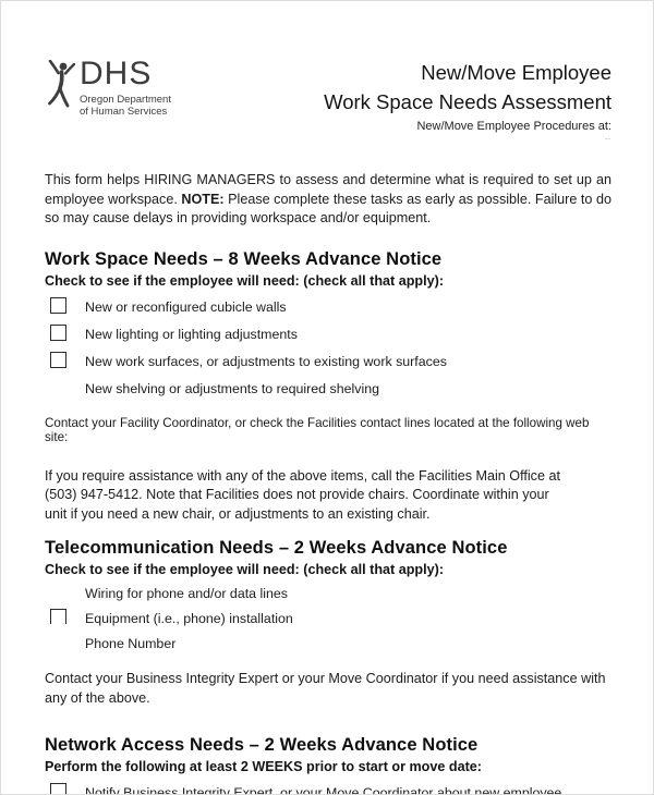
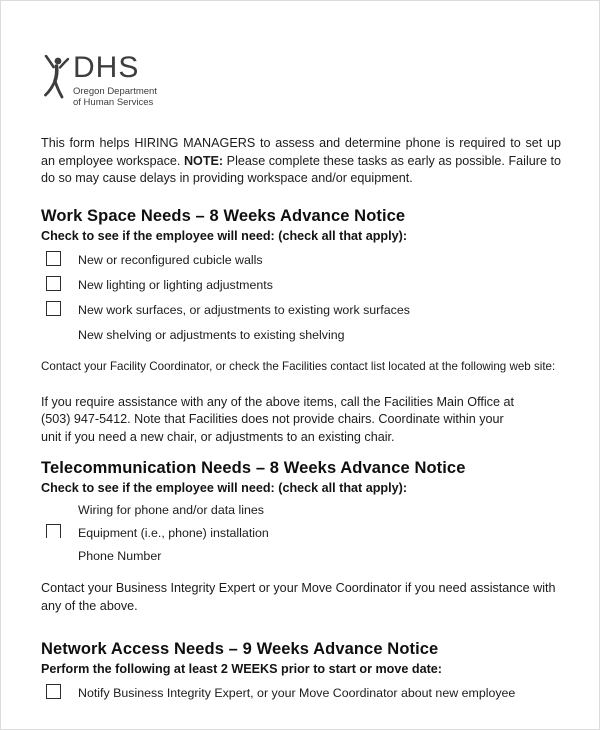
  DHS
  Oregon Department
  of Human Services
- New/Move Employee
- Work Space Needs Assessment
- New/Move Employee Procedures at:
- This form helps HIRING MANAGERS to assess and determine what is required to set up an employee workspace. NOTE: Please complete these tasks as early as possible. Failure to do so may cause delays in providing workspace and/or equipment.
+ This form helps HIRING MANAGERS to assess and determine phone is required to set up an employee workspace. NOTE: Please complete these tasks as early as possible. Failure to do so may cause delays in providing workspace and/or equipment.
  Work Space Needs – 8 Weeks Advance Notice
  Check to see if the employee will need: (check all that apply):
  New or reconfigured cubicle walls
  New lighting or lighting adjustments
  New work surfaces, or adjustments to existing work surfaces
- New shelving or adjustments to required shelving
+ New shelving or adjustments to existing shelving
- Contact your Facility Coordinator, or check the Facilities contact lines located at the following web site:
+ Contact your Facility Coordinator, or check the Facilities contact list located at the following web site:
  If you require assistance with any of the above items, call the Facilities Main Office at (503) 947-5412. Note that Facilities does not provide chairs. Coordinate within your unit if you need a new chair, or adjustments to an existing chair.
- Telecommunication Needs – 2 Weeks Advance Notice
+ Telecommunication Needs – 8 Weeks Advance Notice
  Check to see if the employee will need: (check all that apply):
  Wiring for phone and/or data lines
  Equipment (i.e., phone) installation
  Phone Number
  Contact your Business Integrity Expert or your Move Coordinator if you need assistance with any of the above.
- Network Access Needs – 2 Weeks Advance Notice
+ Network Access Needs – 9 Weeks Advance Notice
  Perform the following at least 2 WEEKS prior to start or move date:
  Notify Business Integrity Expert, or your Move Coordinator about new employee
